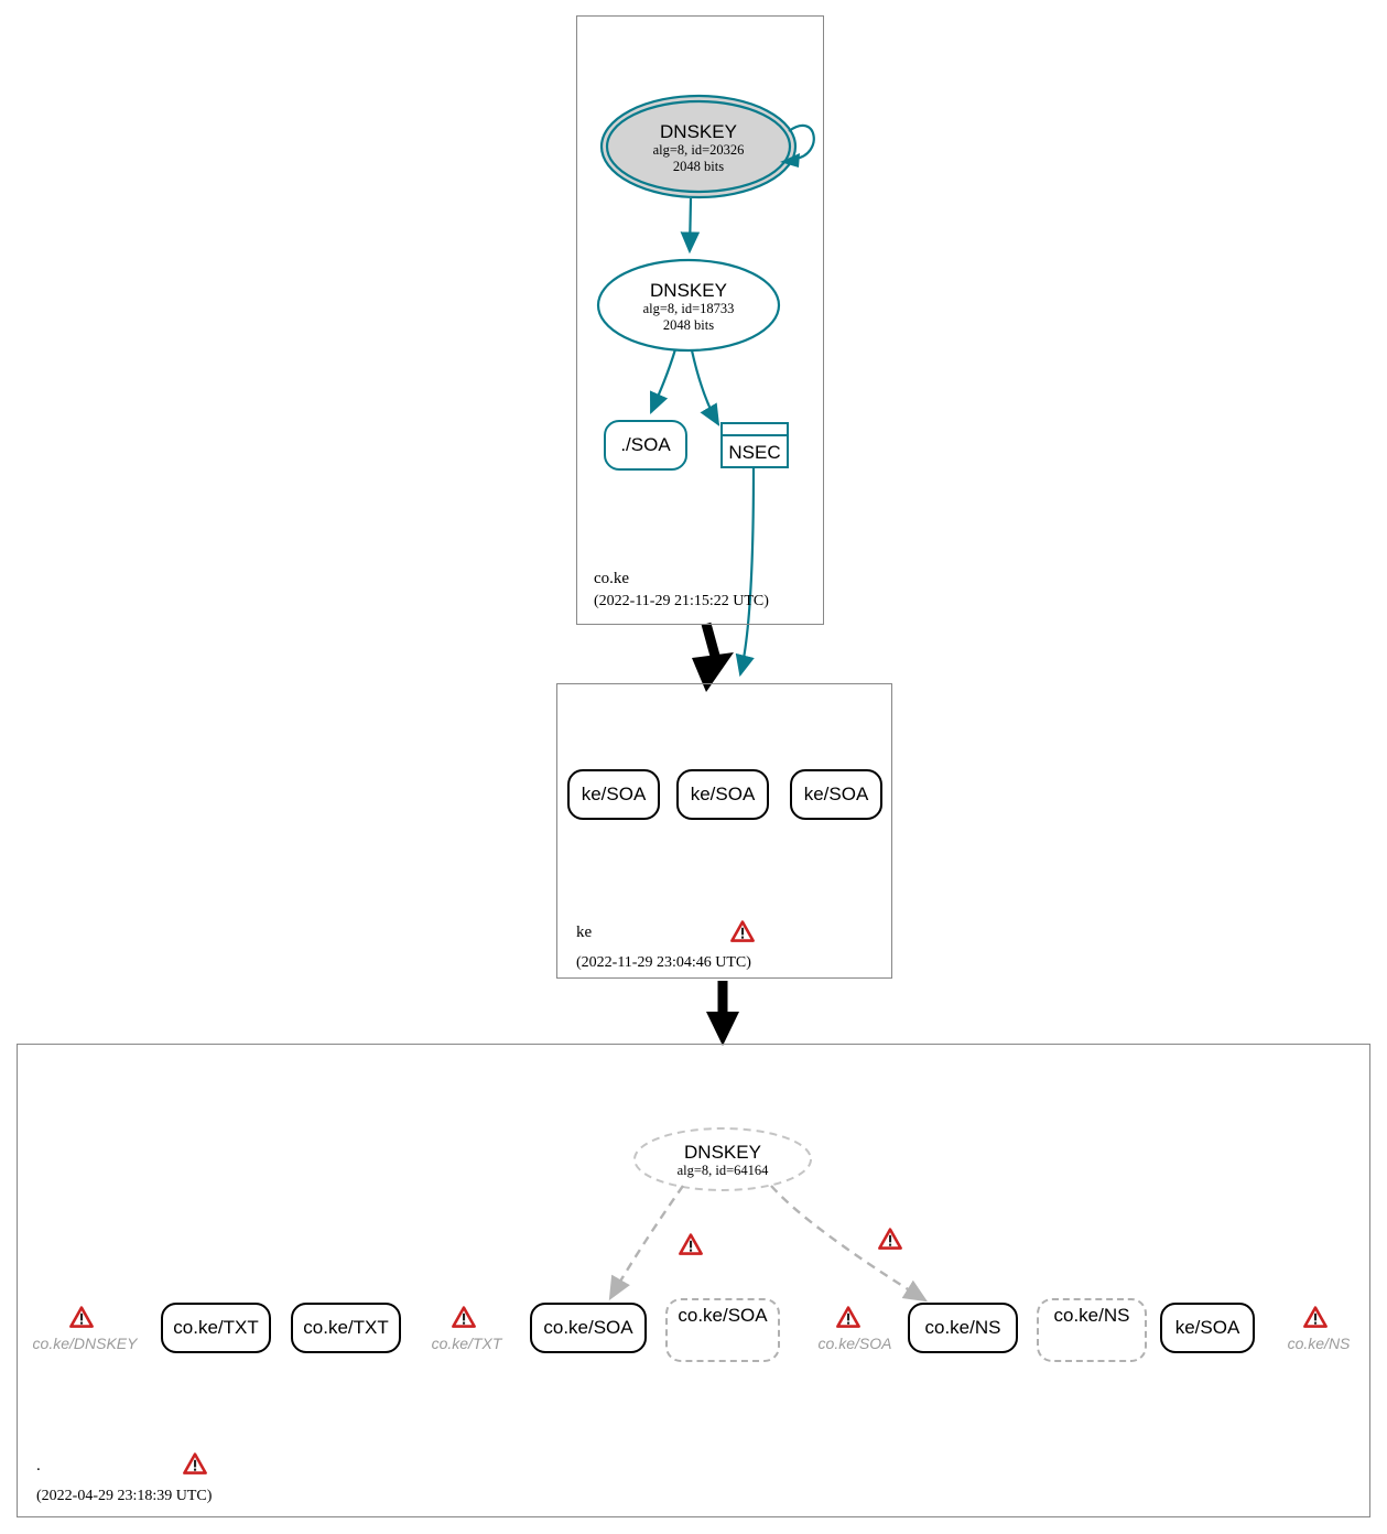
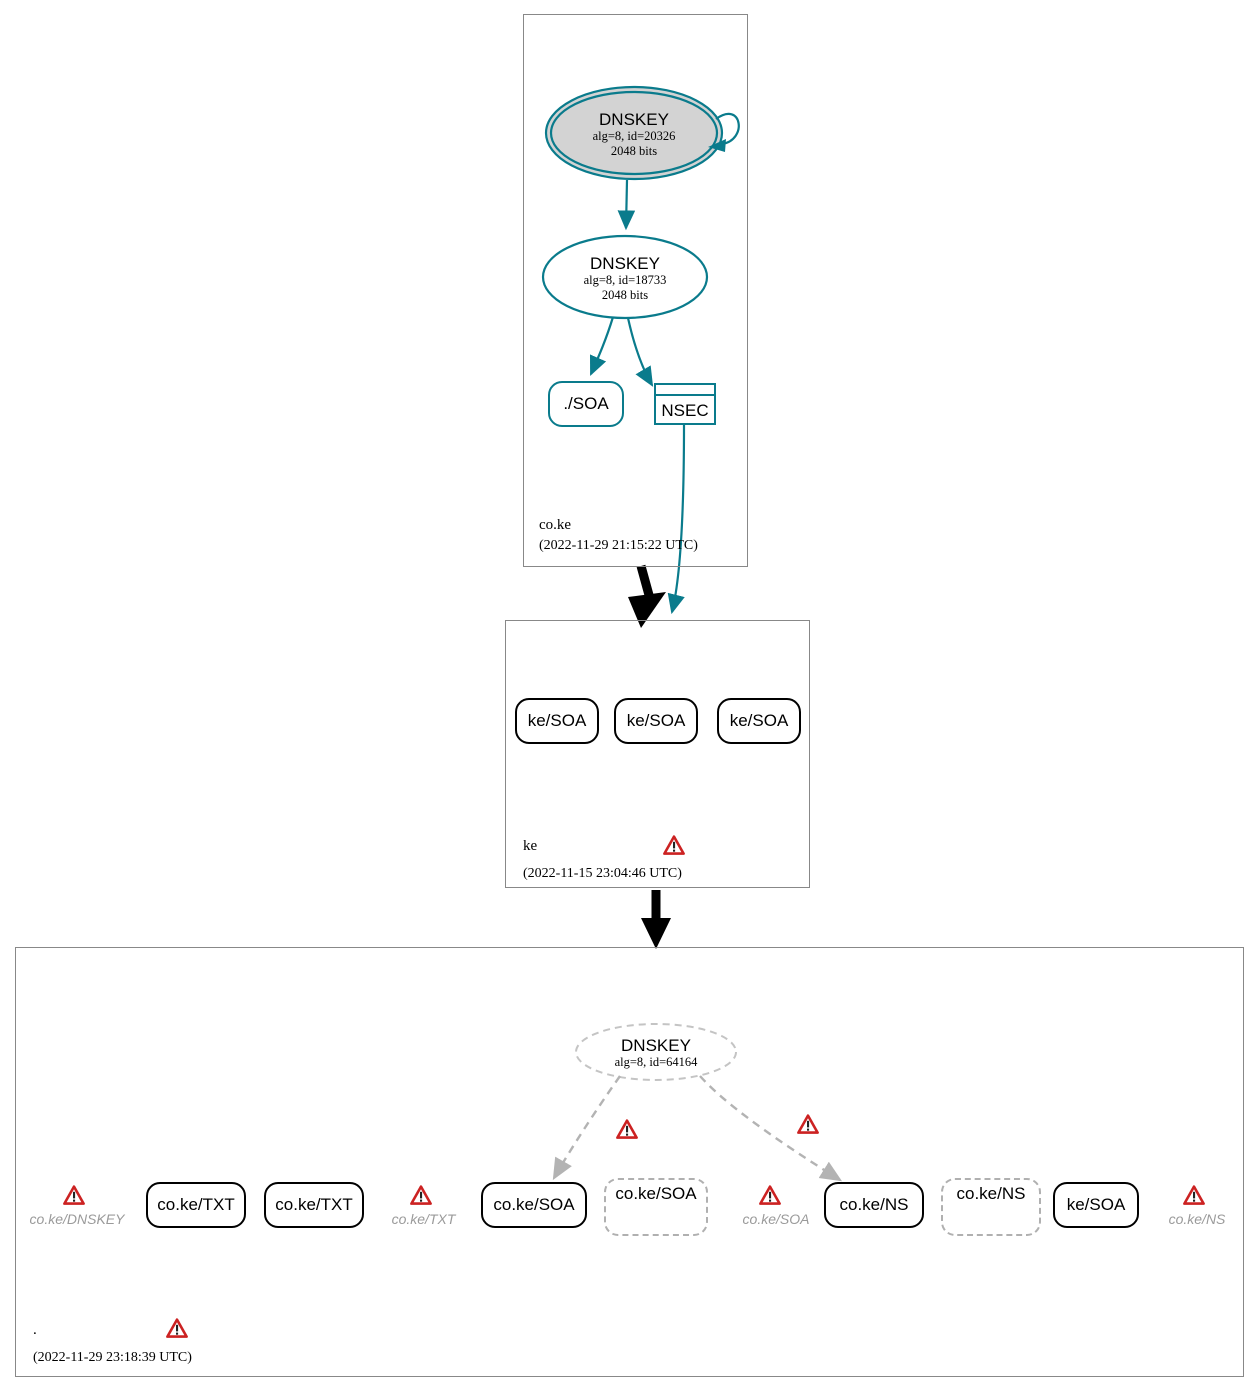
  co.ke
  (2022-11-29 21:15:22 UTC)
  DNSKEY
  alg=8, id=20326
  2048 bits
  DNSKEY
  alg=8, id=18733
  2048 bits
  ./SOA
  NSEC
  ke
- (2022-11-29 23:04:46 UTC)
+ (2022-11-15 23:04:46 UTC)
  ke/SOA
  ke/SOA
  ke/SOA
  .
- (2022-04-29 23:18:39 UTC)
+ (2022-11-29 23:18:39 UTC)
  DNSKEY
  alg=8, id=64164
  co.ke/DNSKEY
  co.ke/TXT
  co.ke/TXT
  co.ke/TXT
  co.ke/SOA
  co.ke/SOA
  co.ke/SOA
  co.ke/NS
  co.ke/NS
  ke/SOA
  co.ke/NS
